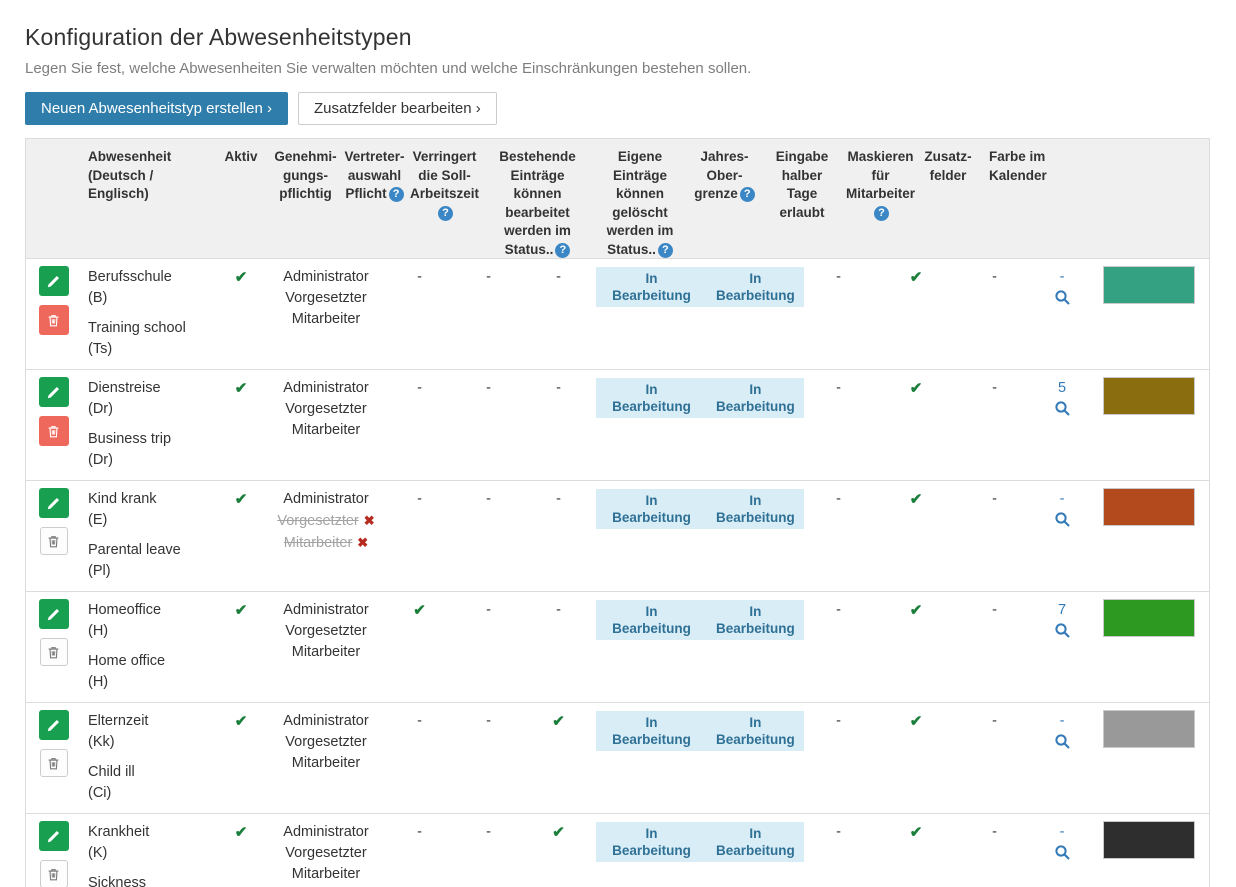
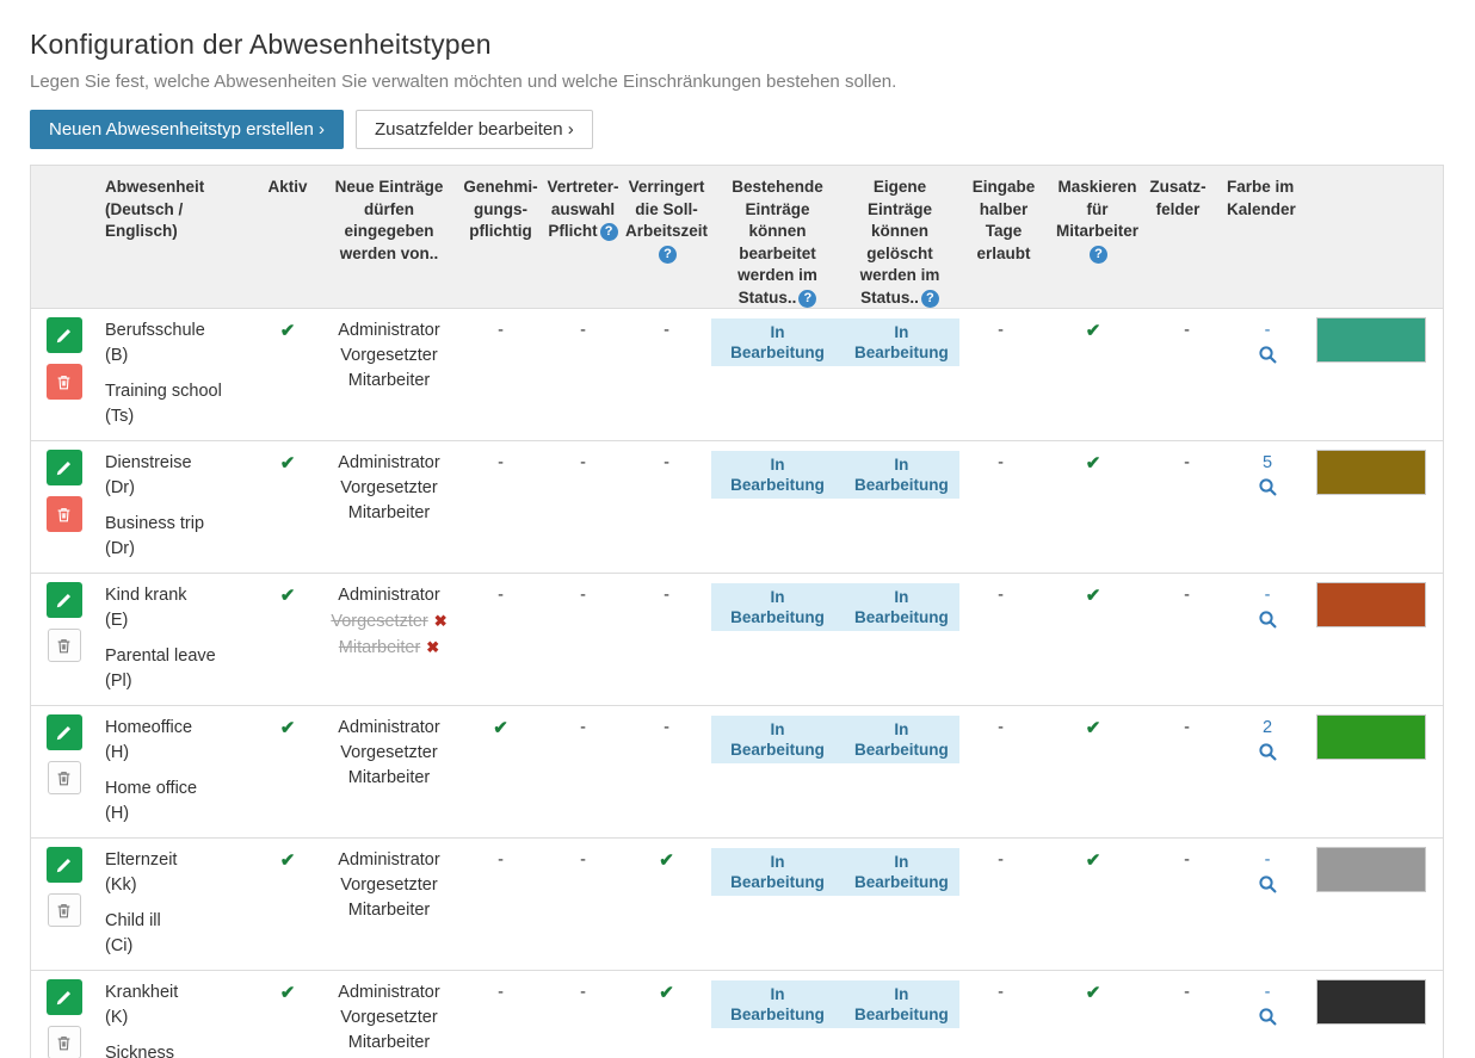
  Konfiguration der Abwesenheitstypen
  Legen Sie fest, welche Abwesenheiten Sie verwalten möchten und welche Einschränkungen bestehen sollen.
  Neuen Abwesenheitstyp erstellen ›
  Zusatzfelder bearbeiten ›
  Abwesenheit
  (Deutsch / Englisch)
  Aktiv
+ Neue Einträge
+ dürfen eingegeben
+ werden von..
  Genehmi-
  gungs-
  pflichtig
  Vertreter-
  auswahl
  Pflicht ?
  Verringert
  die Soll-
  Arbeitszeit
  ?
  Bestehende
  Einträge
  können
  bearbeitet
  werden im
  Status.. ?
  Eigene Einträge
  können gelöscht
  werden im
  Status.. ?
- Jahres-
- Ober-
- grenze ?
  Eingabe
  halber
  Tage
  erlaubt
  Maskieren
  für
  Mitarbeiter
  ?
  Zusatz-
  felder
  Farbe im
  Kalender
  Berufsschule
  (B)
  Training school
  (Ts)
  ✔
  Administrator
  Vorgesetzter
  Mitarbeiter
  -
  -
  -
  In Bearbeitung
  In Bearbeitung
  -
  ✔
  -
  -
  Dienstreise
  (Dr)
  Business trip
  (Dr)
  ✔
  Administrator
  Vorgesetzter
  Mitarbeiter
  -
  -
  -
  In Bearbeitung
  In Bearbeitung
  -
  ✔
  -
  5
  Kind krank
  (E)
  Parental leave
  (Pl)
  ✔
  Administrator
  Vorgesetzter ✖
  Mitarbeiter ✖
  -
  -
  -
  In Bearbeitung
  In Bearbeitung
  -
  ✔
  -
  -
  Homeoffice
  (H)
  Home office
  (H)
  ✔
  Administrator
  Vorgesetzter
  Mitarbeiter
  ✔
  -
  -
  In Bearbeitung
  In Bearbeitung
  -
  ✔
  -
- 7
+ 2
  Elternzeit
  (Kk)
  Child ill
  (Ci)
  ✔
  Administrator
  Vorgesetzter
  Mitarbeiter
  -
  -
  ✔
  In Bearbeitung
  In Bearbeitung
  -
  ✔
  -
  -
  Krankheit
  (K)
  Sickness
  ✔
  Administrator
  Vorgesetzter
  Mitarbeiter
  -
  -
  ✔
  In Bearbeitung
  In Bearbeitung
  -
  ✔
  -
  -
